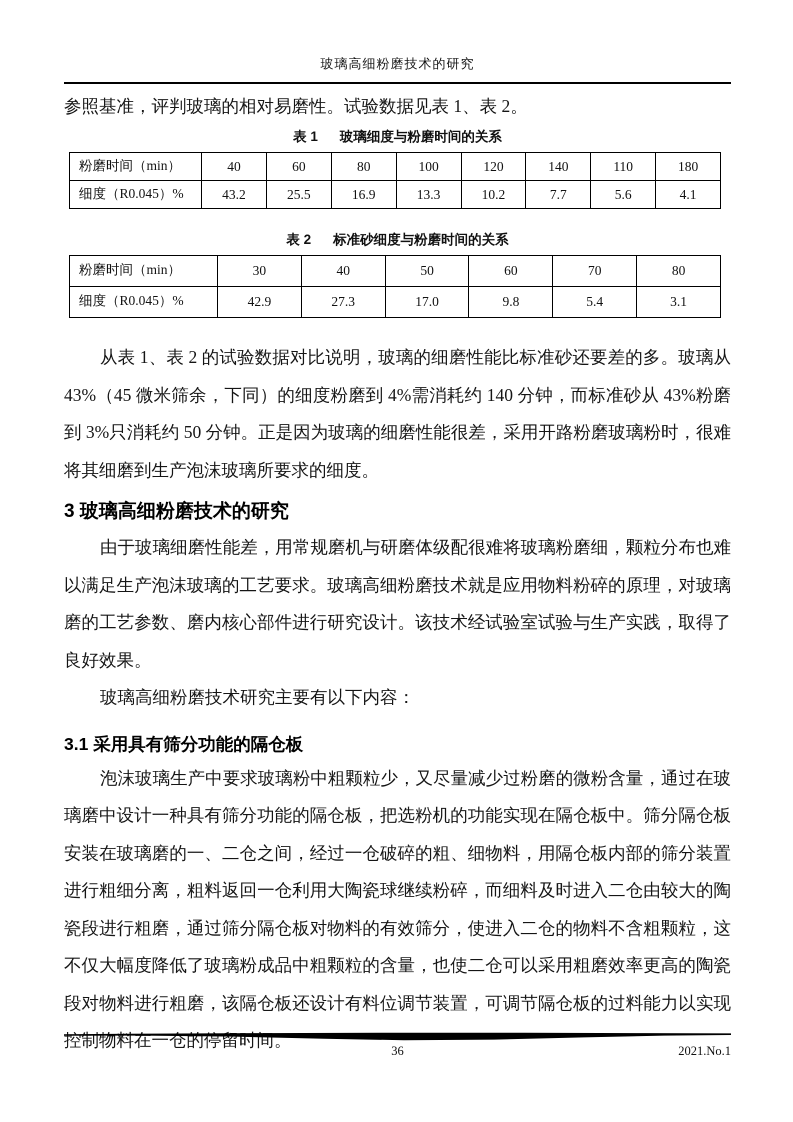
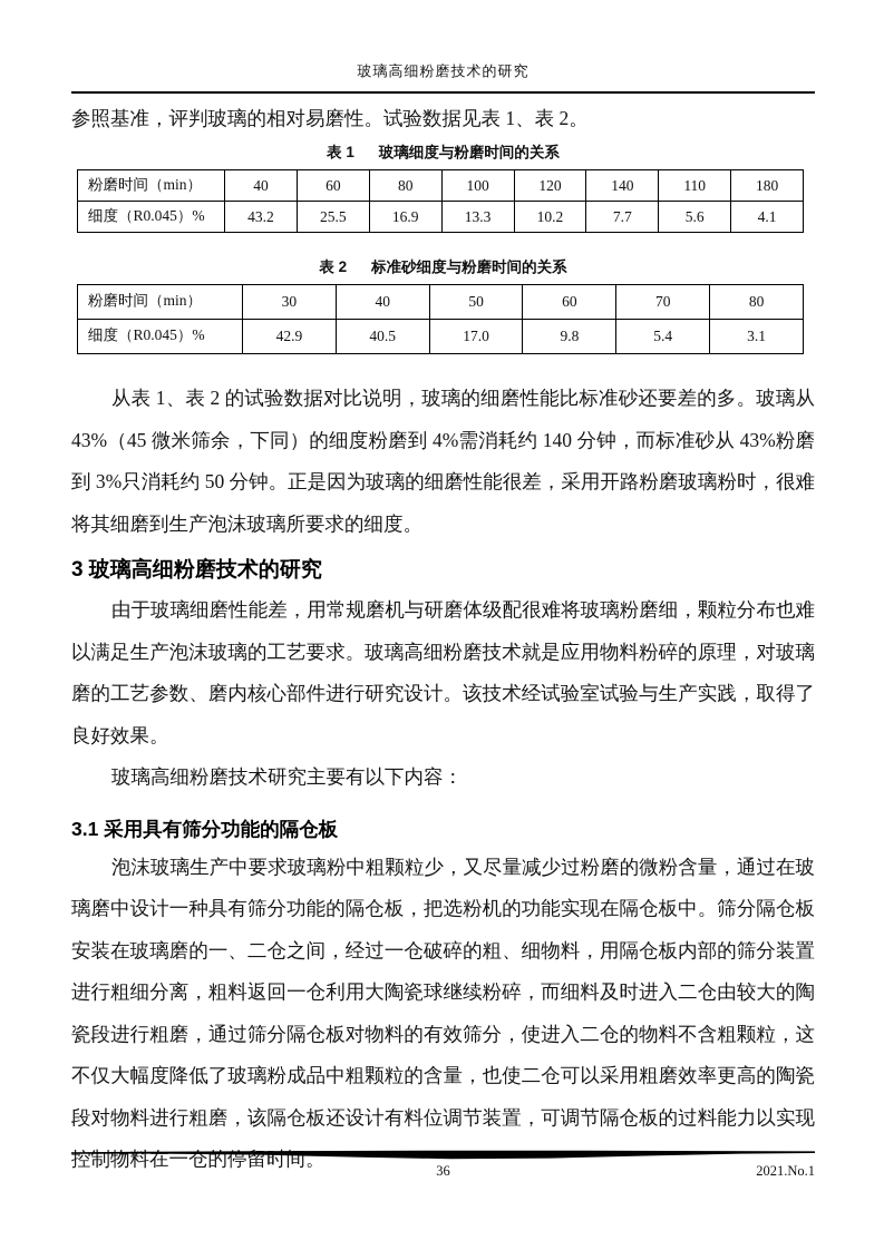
  玻璃高细粉磨技术的研究
  参照基准，评判玻璃的相对易磨性。试验数据见表 1、表 2。
  表 1 玻璃细度与粉磨时间的关系
  粉磨时间（min）	40	60	80	100	120	140	110	180
  细度（R0.045）%	43.2	25.5	16.9	13.3	10.2	7.7	5.6	4.1
  表 2 标准砂细度与粉磨时间的关系
  粉磨时间（min）	30	40	50	60	70	80
- 细度（R0.045）%	42.9	27.3	17.0	9.8	5.4	3.1
+ 细度（R0.045）%	42.9	40.5	17.0	9.8	5.4	3.1
  从表 1、表 2 的试验数据对比说明，玻璃的细磨性能比标准砂还要差的多。玻璃从 43%（45 微米筛余，下同）的细度粉磨到 4%需消耗约 140 分钟，而标准砂从 43%粉磨到 3%只消耗约 50 分钟。正是因为玻璃的细磨性能很差，采用开路粉磨玻璃粉时，很难将其细磨到生产泡沫玻璃所要求的细度。
  3 玻璃高细粉磨技术的研究
  由于玻璃细磨性能差，用常规磨机与研磨体级配很难将玻璃粉磨细，颗粒分布也难以满足生产泡沫玻璃的工艺要求。玻璃高细粉磨技术就是应用物料粉碎的原理，对玻璃磨的工艺参数、磨内核心部件进行研究设计。该技术经试验室试验与生产实践，取得了良好效果。
  玻璃高细粉磨技术研究主要有以下内容：
  3.1 采用具有筛分功能的隔仓板
  泡沫玻璃生产中要求玻璃粉中粗颗粒少，又尽量减少过粉磨的微粉含量，通过在玻璃磨中设计一种具有筛分功能的隔仓板，把选粉机的功能实现在隔仓板中。筛分隔仓板安装在玻璃磨的一、二仓之间，经过一仓破碎的粗、细物料，用隔仓板内部的筛分装置进行粗细分离，粗料返回一仓利用大陶瓷球继续粉碎，而细料及时进入二仓由较大的陶瓷段进行粗磨，通过筛分隔仓板对物料的有效筛分，使进入二仓的物料不含粗颗粒，这不仅大幅度降低了玻璃粉成品中粗颗粒的含量，也使二仓可以采用粗磨效率更高的陶瓷段对物料进行粗磨，该隔仓板还设计有料位调节装置，可调节隔仓板的过料能力以实现控制物料在一仓的停留时间。
  36
  2021.No.1
